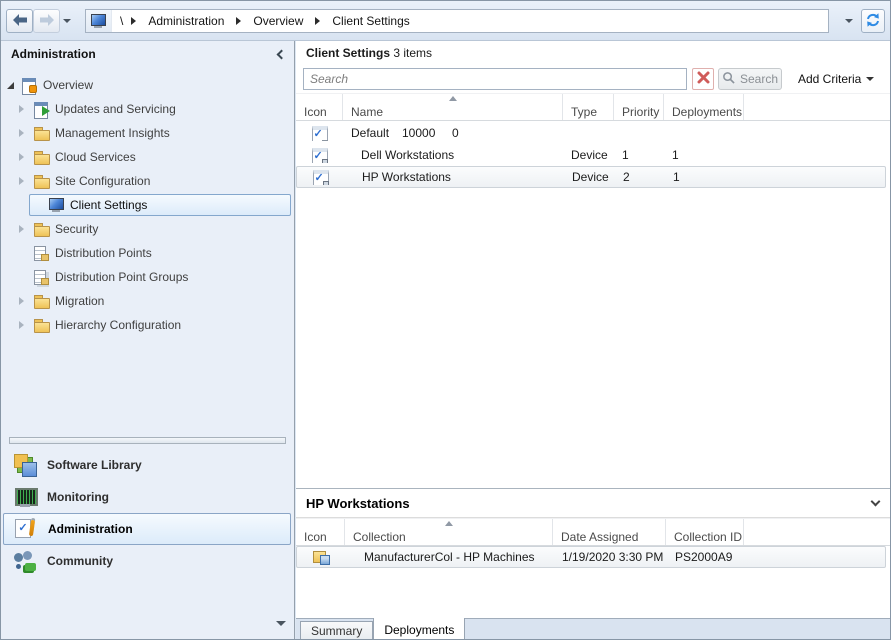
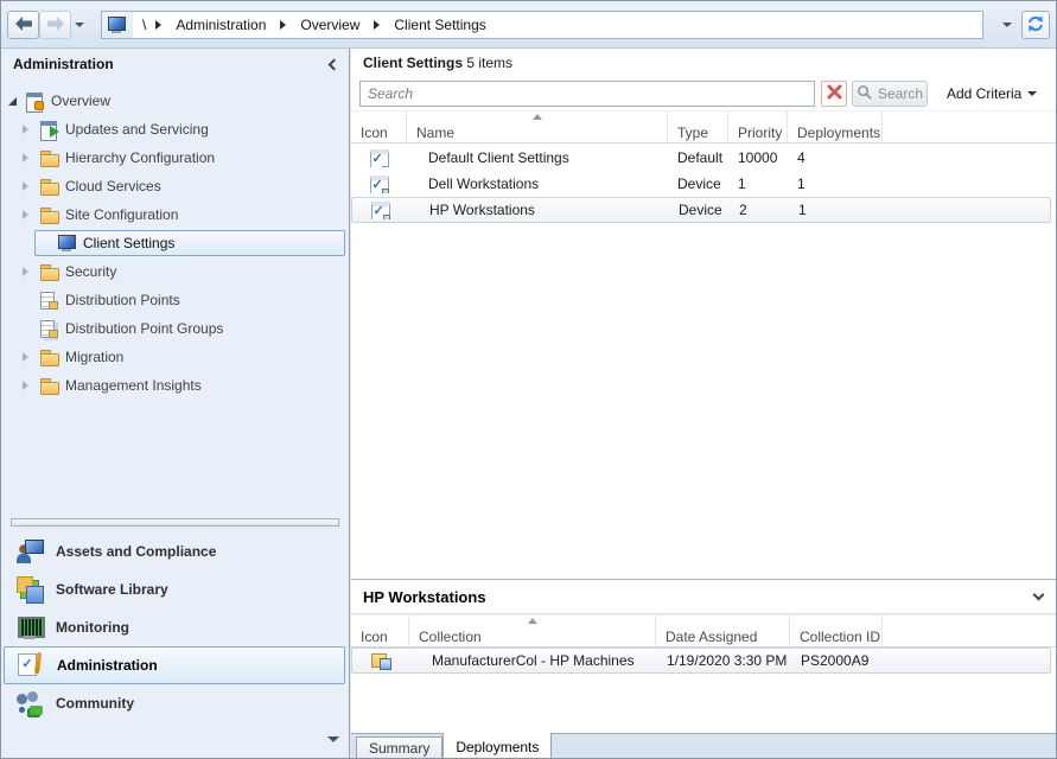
  \
  Administration
  Overview
  Client Settings
  Administration
  Overview
  Updates and Servicing
- Management Insights
+ Hierarchy Configuration
  Cloud Services
  Site Configuration
  Client Settings
  Security
  Distribution Points
  Distribution Point Groups
  Migration
- Hierarchy Configuration
+ Management Insights
+ Assets and Compliance
  Software Library
  Monitoring
  Administration
  Community
- Client Settings 3 items
+ Client Settings 5 items
  Search
  Search
  Add Criteria
  Icon
  Name
  Type
  Priority
  Deployments
+ Default Client Settings
  Default
  10000
- 0
+ 4
  Dell Workstations
  Device
  1
  1
  HP Workstations
  Device
  2
  1
  HP Workstations
  Icon
  Collection
  Date Assigned
  Collection ID
  ManufacturerCol - HP Machines
  1/19/2020 3:30 PM
  PS2000A9
  Summary
  Deployments
